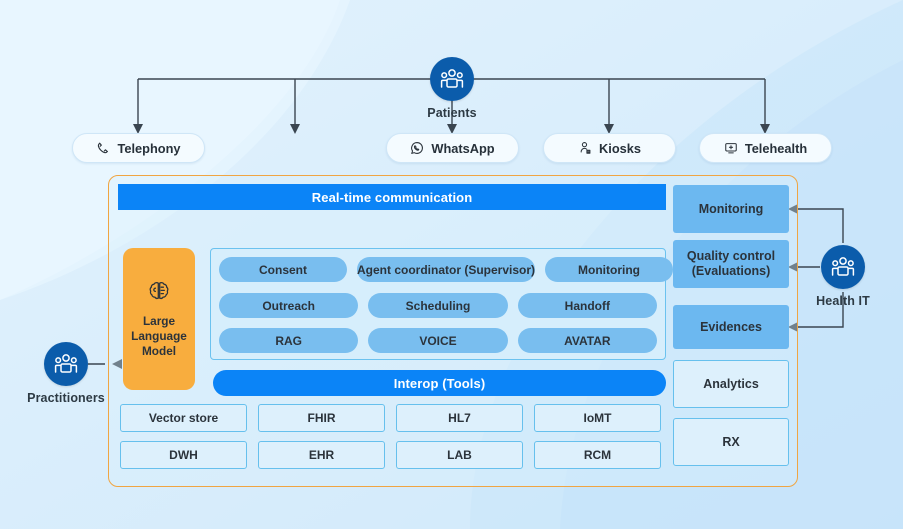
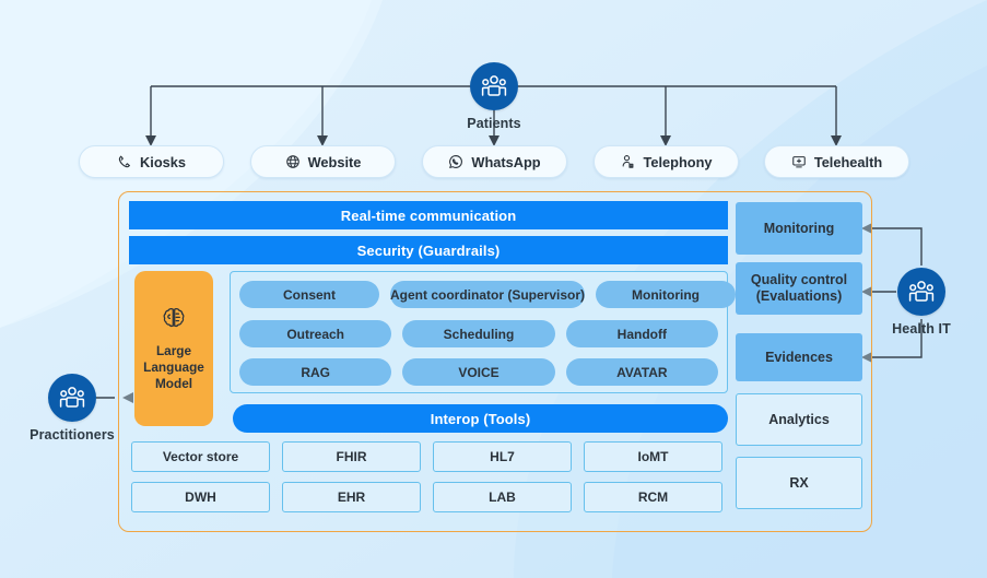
  Patients
  Practitioners
  Health IT
- Telephony
+ Kiosks
+ Website
  WhatsApp
- Kiosks
+ Telephony
  Telehealth
  Real-time communication
+ Security (Guardrails)
  Large
  Language
  Model
  Consent
  Agent coordinator (Supervisor)
  Monitoring
  Outreach
  Scheduling
  Handoff
  RAG
  VOICE
  AVATAR
  Interop (Tools)
  Vector store
  FHIR
  HL7
  IoMT
  DWH
  EHR
  LAB
  RCM
  Monitoring
  Quality control
  (Evaluations)
  Evidences
  Analytics
  RX
